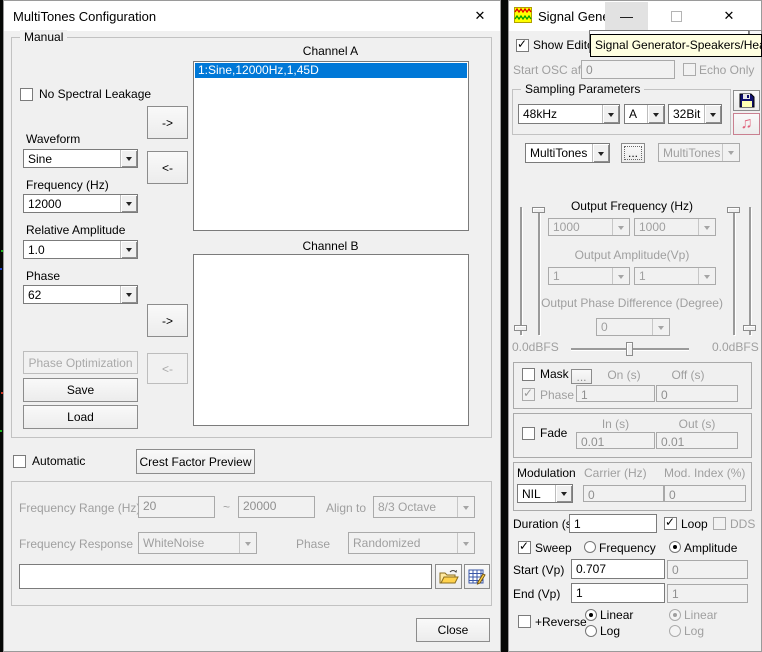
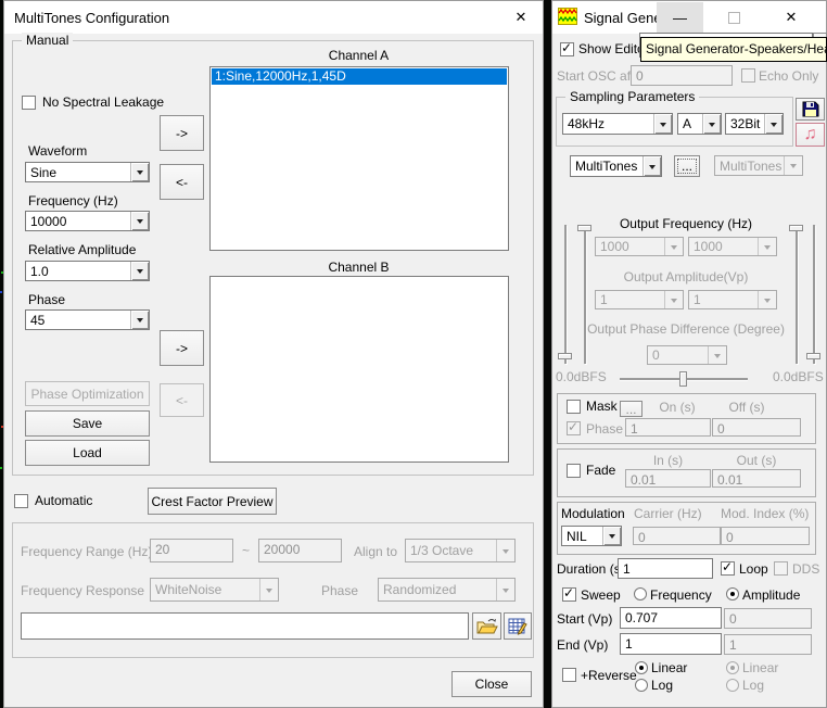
  MultiTones Configuration
  ✕
  Manual
  No Spectral Leakage
  Waveform
  Sine
  Frequency (Hz)
- 12000
+ 10000
  Relative Amplitude
  1.0
  Phase
- 62
+ 45
  ->
  <-
  Channel A
  1:Sine,12000Hz,1,45D
  Channel B
  ->
  <-
  Phase Optimization
  Save
  Load
  Automatic
  Crest Factor Preview
  Frequency Range (Hz
  20
  ~
  20000
  Align to
- 8/3 Octave
+ 1/3 Octave
  Frequency Response
  WhiteNoise
  Phase
  Randomized
  Close
  —
  ✕
  ✓
  Show Edit
  Signal Generator-Speakers/He
  0
  Echo Only
  Sampling Parameters
  48kHz
  A
  32Bit
  ♫
  MultiTones
  ...
  MultiTones
  Output Frequency (Hz)
  1000
  1000
  Output Amplitude(Vp)
  1
  1
  Output Phase Difference (Degree)
  0
  0.0dBFS
  0.0dBFS
  Mask
  ...
  On (s)
  Off (s)
  ✓
  1
  0
  Fade
  In (s)
  Out (s)
  0.01
  0.01
  Modulation
  Carrier (Hz)
  Mod. Index (%)
  NIL
  0
  0
  Duration (
  1
  ✓
  Loop
  DDS
  ✓
  Sweep
  Frequency
  Amplitude
  Start (Vp)
  0.707
  0
  End (Vp)
  1
  1
  +Reverse
  Linear
  Log
  Linear
  Log
